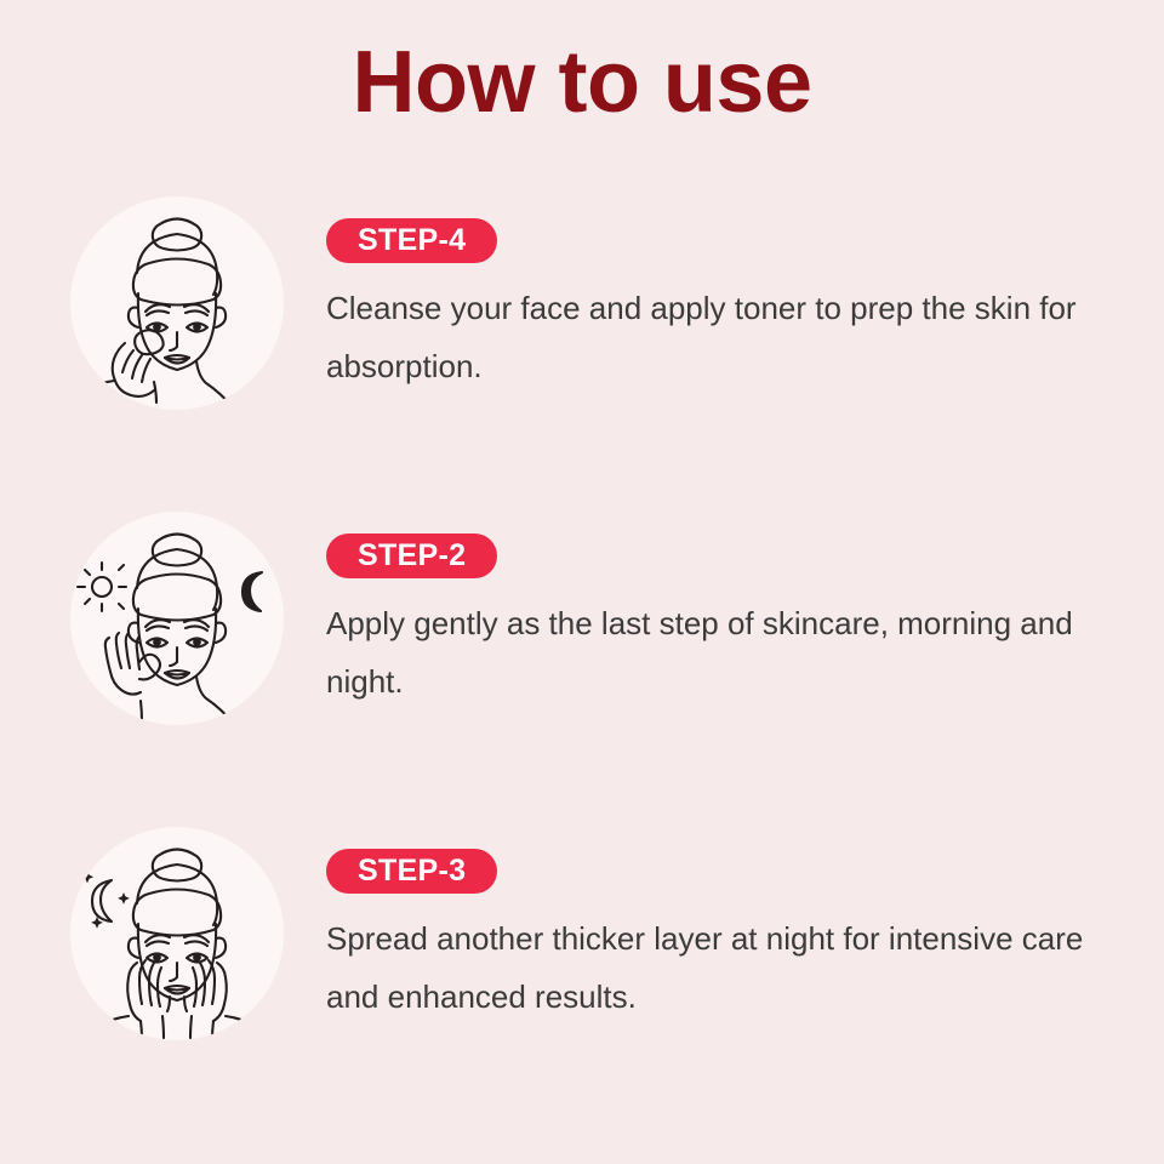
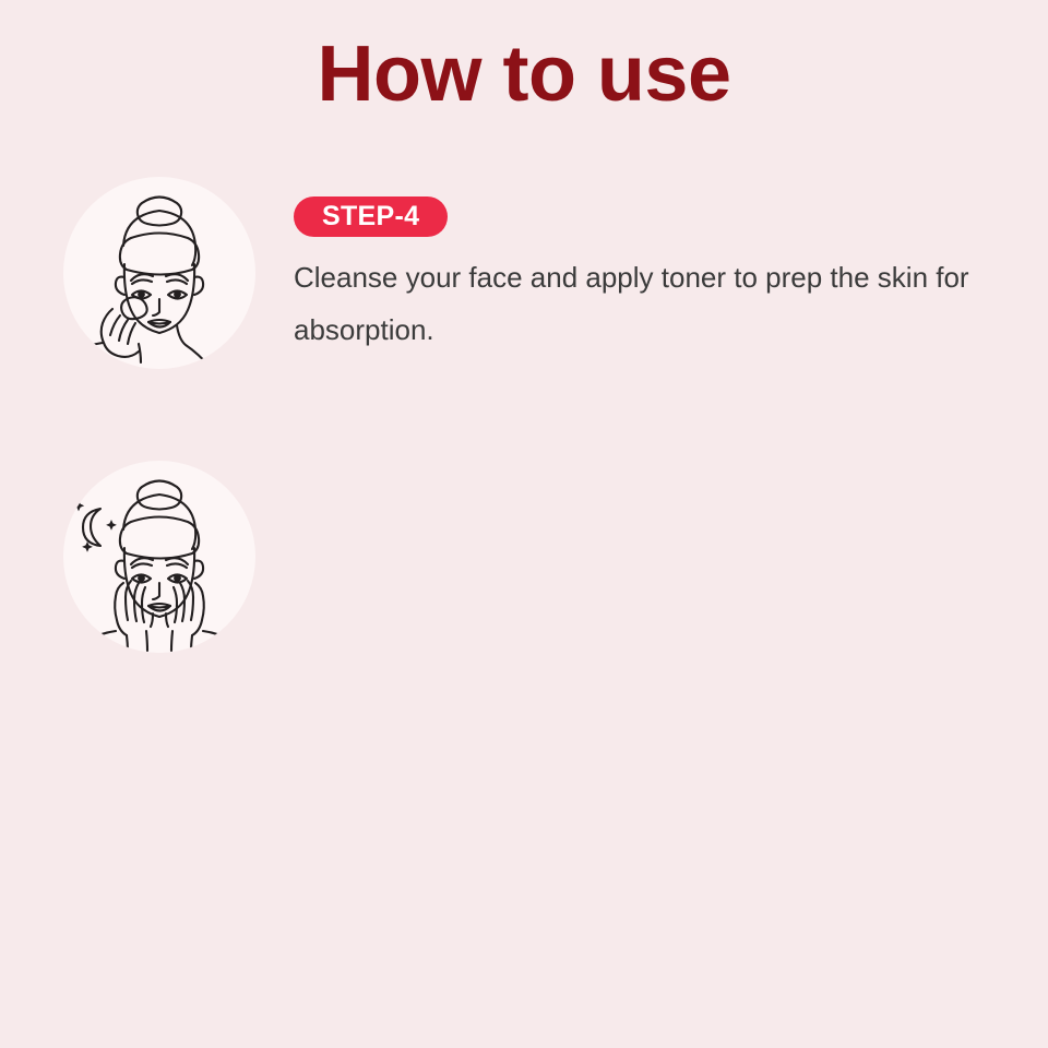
  How to use
  STEP-4
  Cleanse your face and apply toner to prep the skin for absorption.
- STEP-2
- Apply gently as the last step of skincare, morning and night.
- STEP-3
- Spread another thicker layer at night for intensive care and enhanced results.
